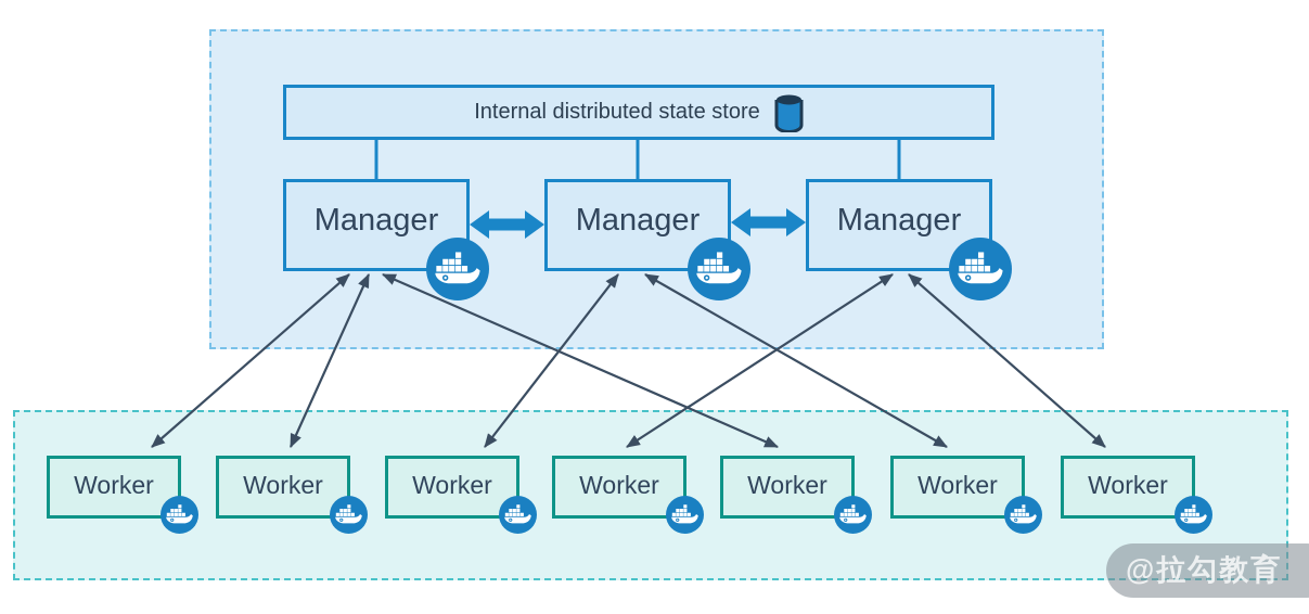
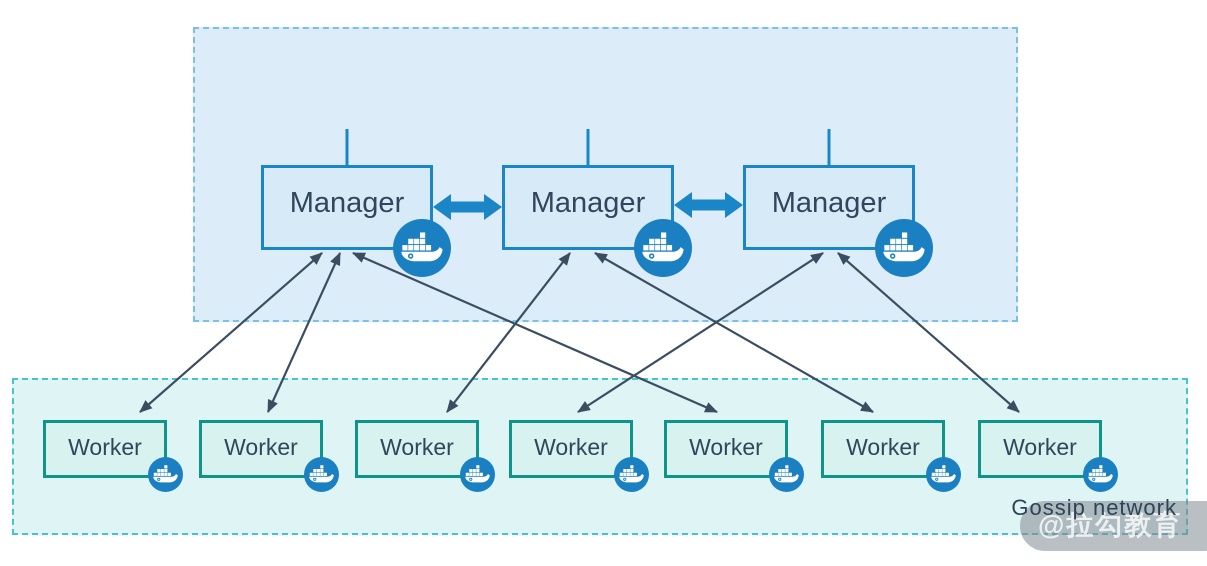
- Internal distributed state store
  Manager
  Manager
  Manager
  Worker
  Worker
  Worker
  Worker
  Worker
  Worker
  Worker
  @拉勾教育
+ Gossip network
